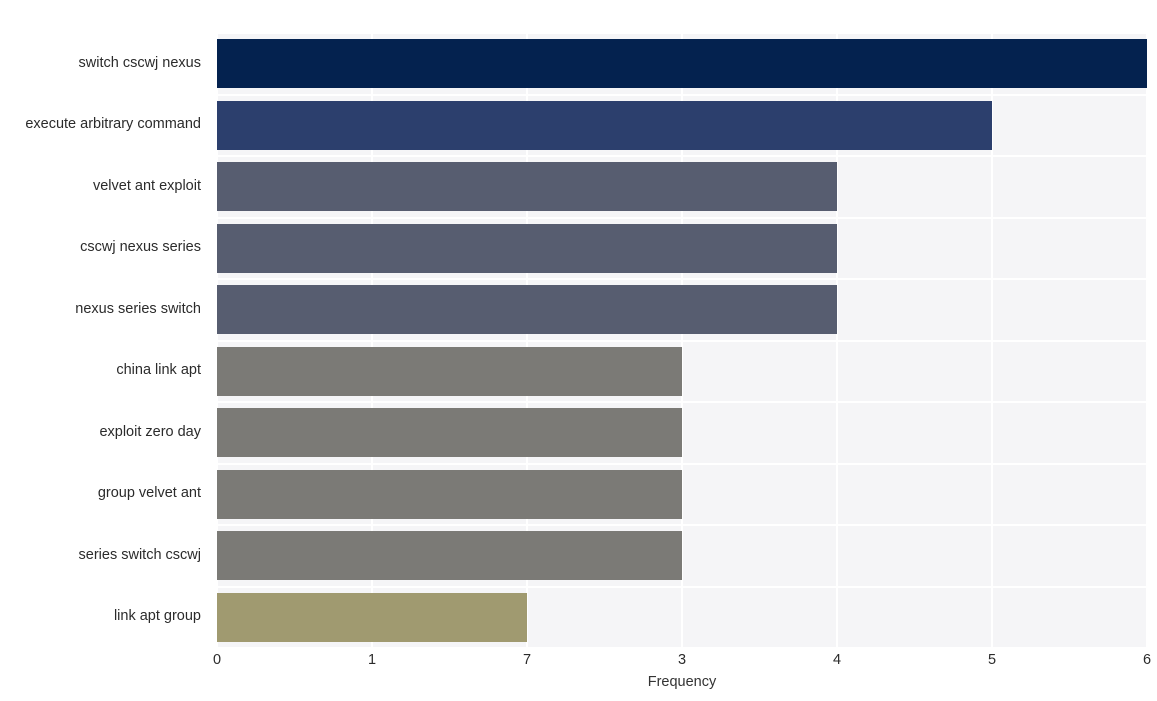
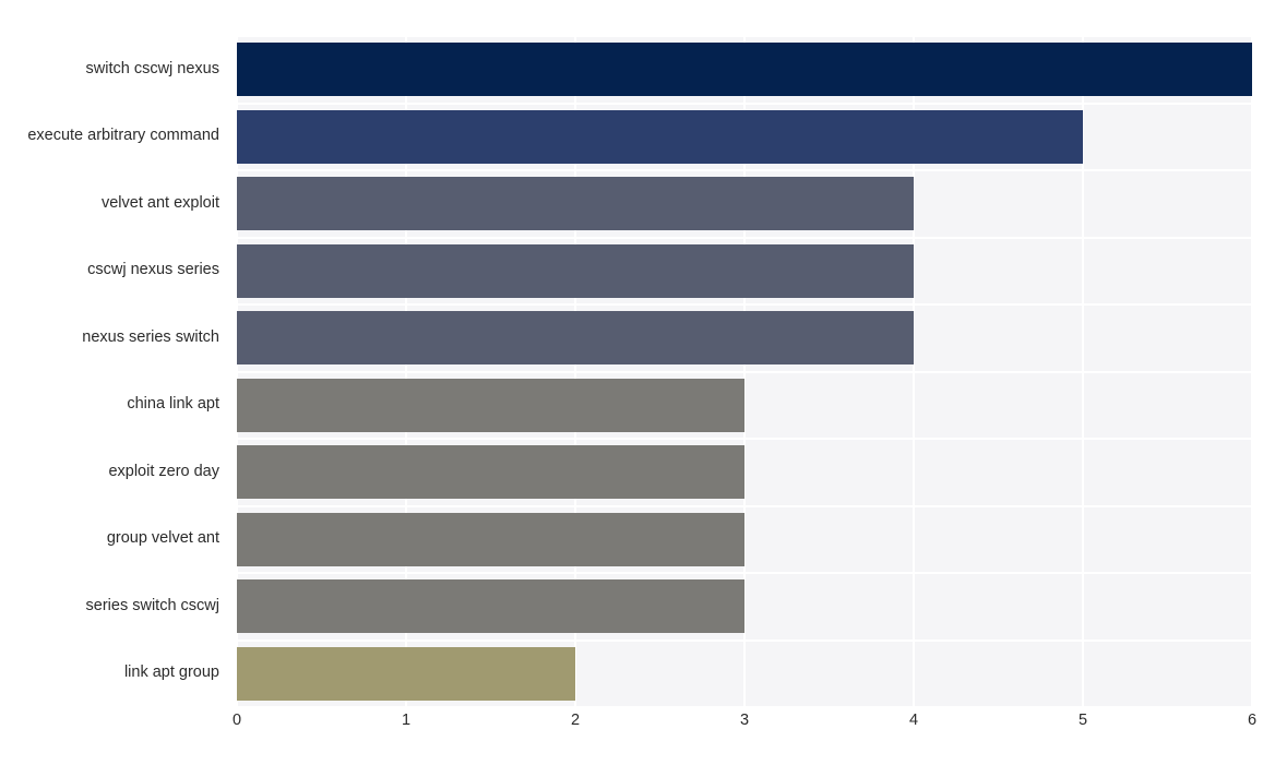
  switch cscwj nexus
  execute arbitrary command
  velvet ant exploit
  cscwj nexus series
  nexus series switch
  china link apt
  exploit zero day
  group velvet ant
  series switch cscwj
  link apt group
- Frequency
  0
  1
- 7
+ 2
  3
  4
  5
  6
